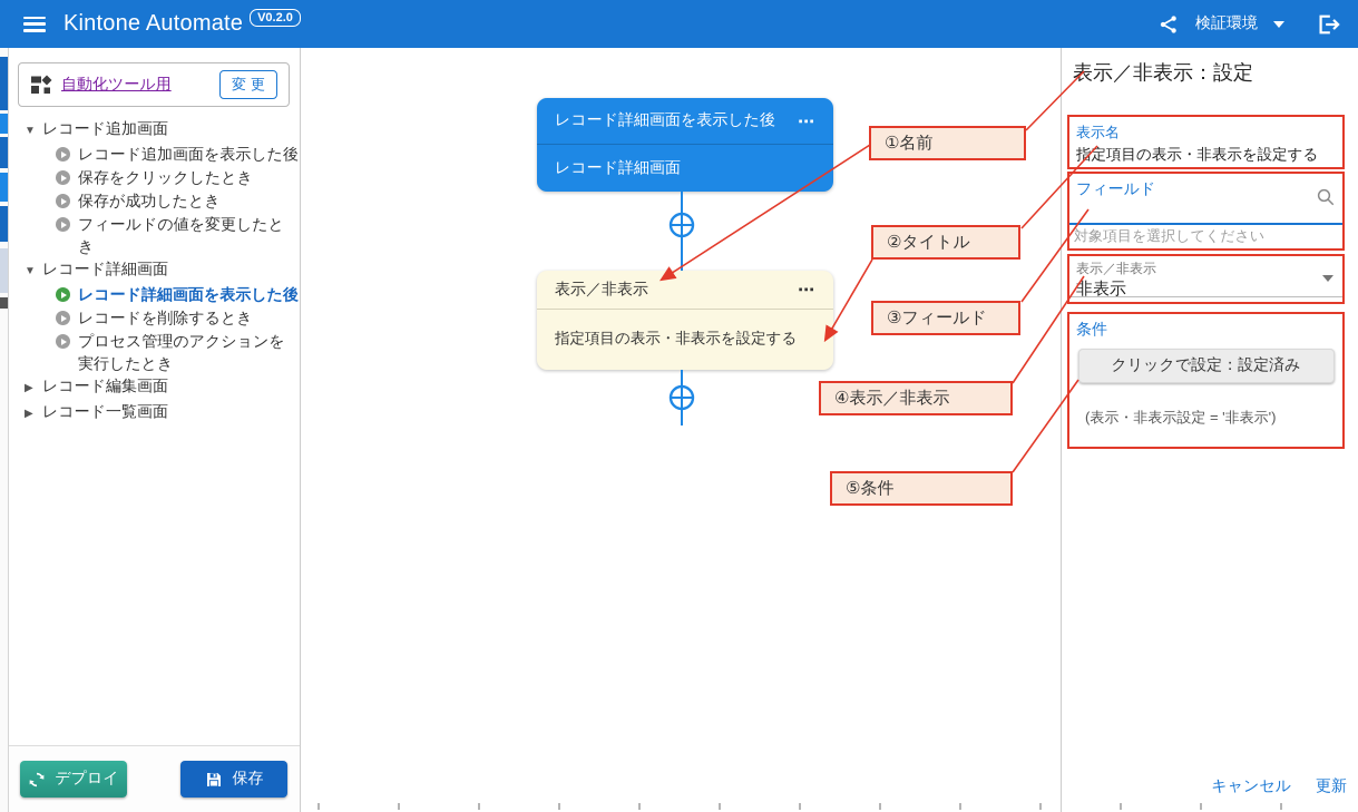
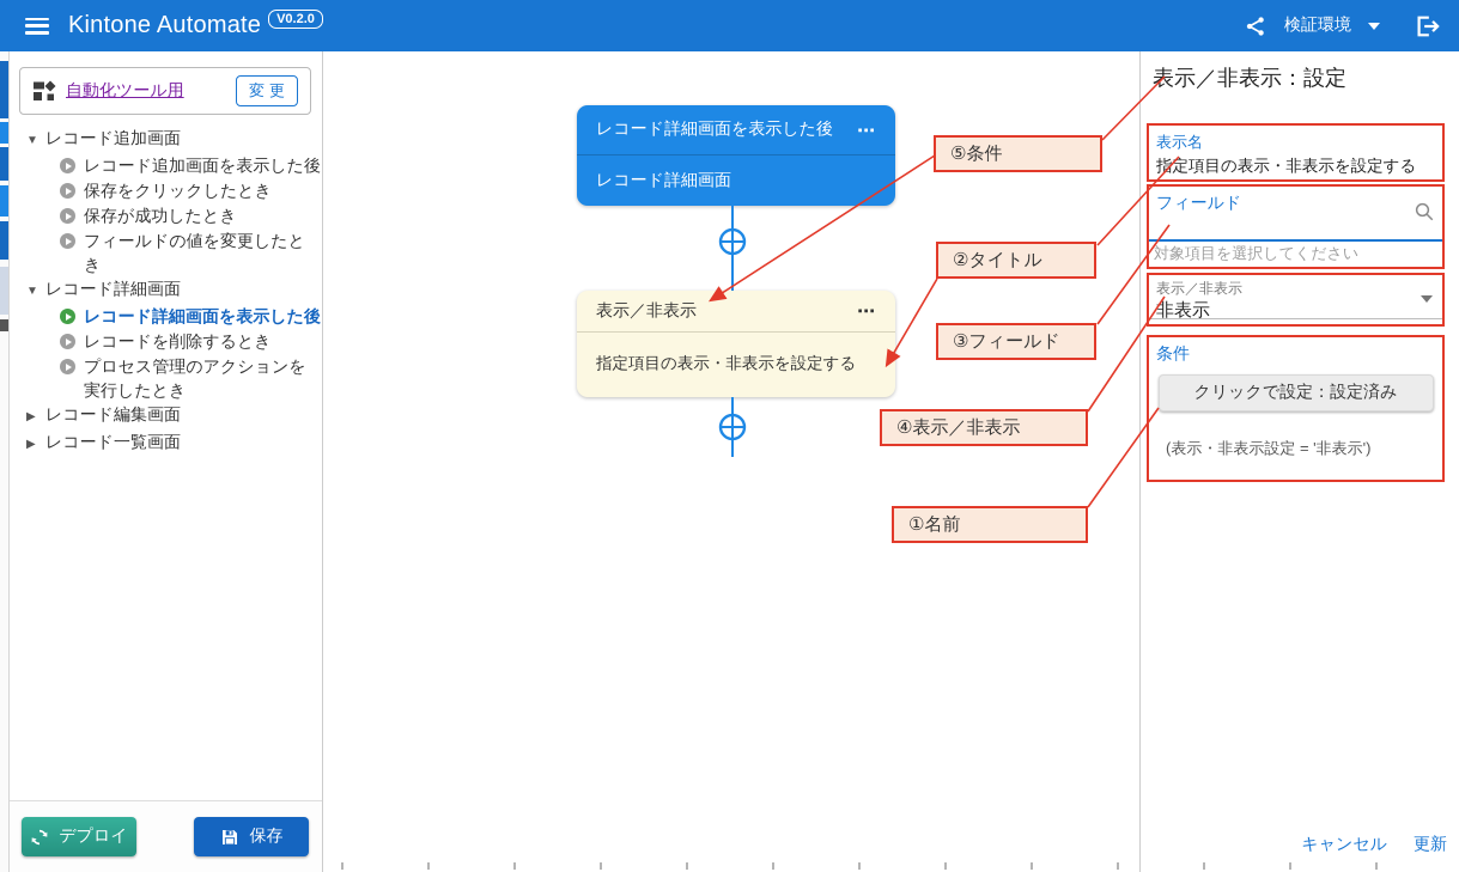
  Kintone Automate
  V0.2.0
  検証環境
  自動化ツール用
  変更
  ▼
  レコード追加画面
  レコード追加画面を表示した後
  保存をクリックしたとき
  保存が成功したとき
  フィールドの値を変更したとき
  ▼
  レコード詳細画面
  レコード詳細画面を表示した後
  レコードを削除するとき
  プロセス管理のアクションを実行したとき
  ▶
  レコード編集画面
  ▶
  レコード一覧画面
  デプロイ
  保存
  レコード詳細画面を表示した後
  ⋯
  レコード詳細画面
  表示／非表示
  ⋯
  指定項目の表示・非表示を設定する
- ①名前
+ ⑤条件
  ②タイトル
  ③フィールド
  ④表示／非表示
- ⑤条件
+ ①名前
  示／非表示：設定
  表示名
  指定項目の表示・非表示を設定する
  フィールド
  対象項目を選択してください
  表示／非表示
  非表示
  条件
  クリックで設定：設定済み
  (表示・非表示設定 = '非表示')
  キャンセル
  更新
